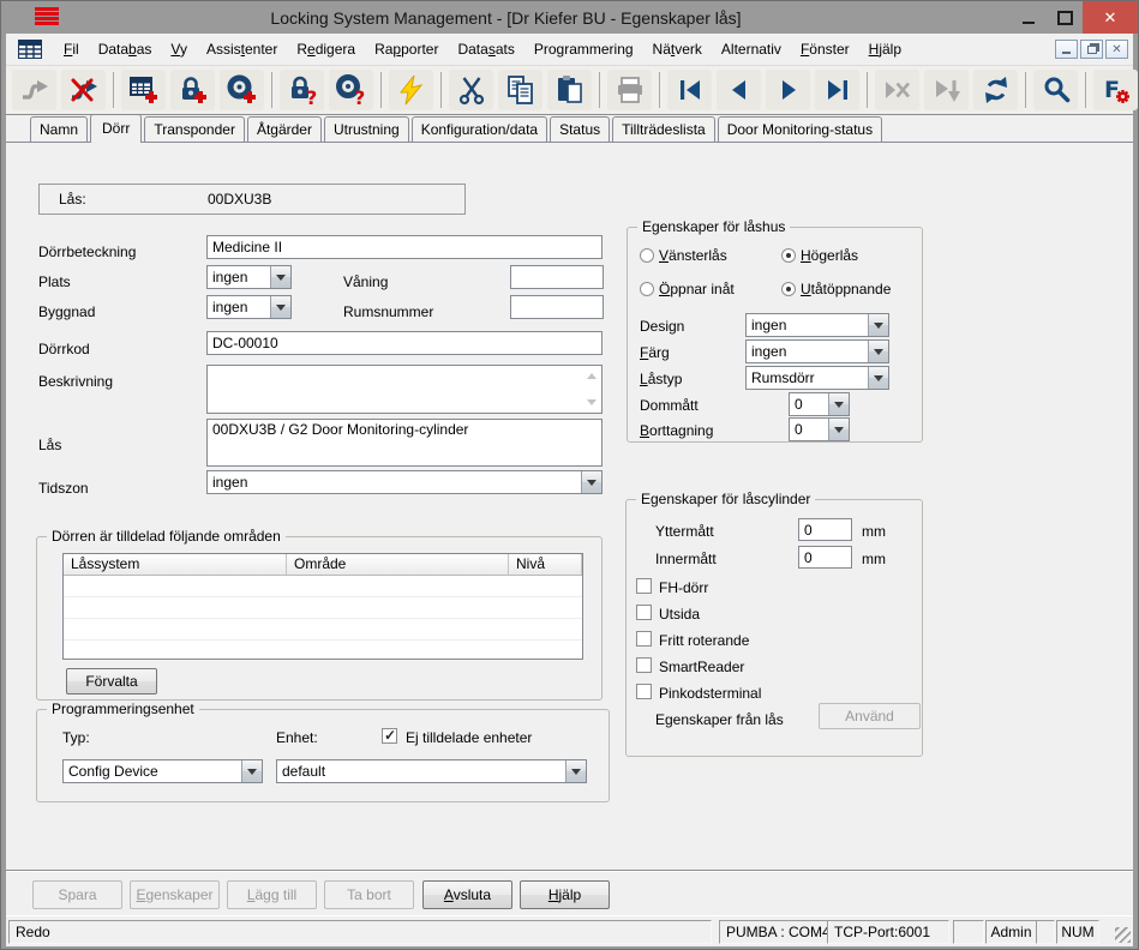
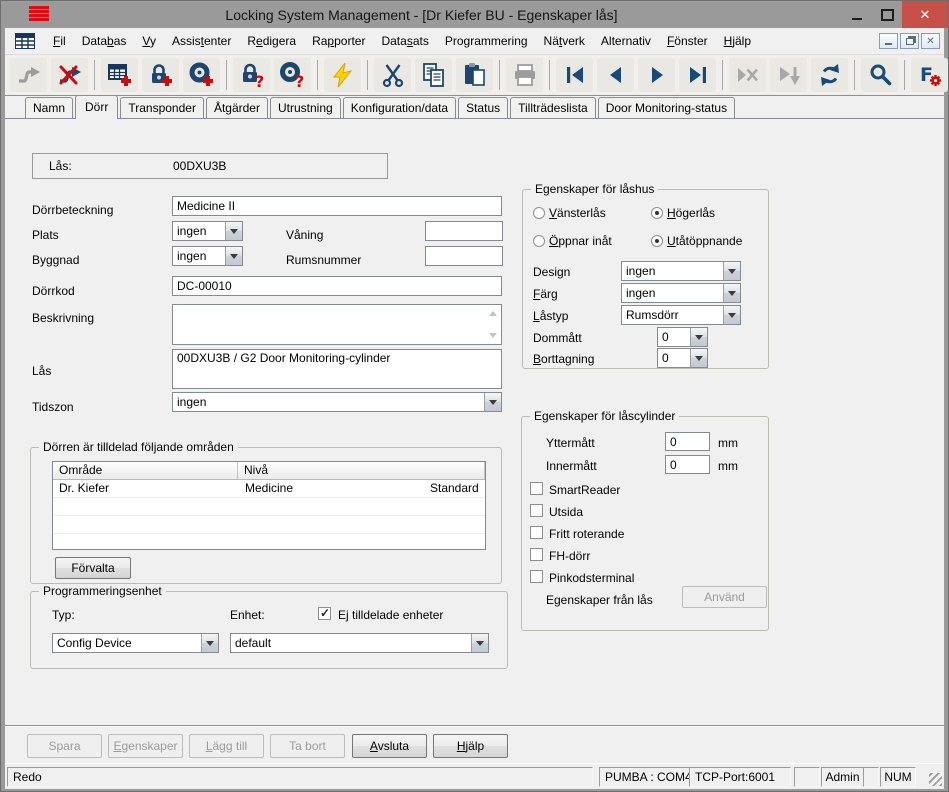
  Locking System Management - [Dr Kiefer BU - Egenskaper lås]
  Fil
  Databas
  Vy
  Assistenter
  Redigera
  Rapporter
  Datasats
  Programmering
  Nätverk
  Alternativ
  Fönster
  Hjälp
  ?
  ?
  F
  Namn
  Dörr
  Transponder
  Åtgärder
  Utrustning
  Konfiguration/data
  Status
  Tillträdeslista
  Door Monitoring-status
  Lås:
  00DXU3B
  Dörrbeteckning
  Plats
  Byggnad
  Dörrkod
  Beskrivning
  Lås
  Tidszon
  Våning
  Rumsnummer
  Medicine II
  ingen
  ingen
  DC-00010
  00DXU3B / G2 Door Monitoring-cylinder
  ingen
  Dörren är tilldelad följande områden
- Låssystem
  Område
  Nivå
+ Dr. Kiefer
+ Medicine
+ Standard
  Förvalta
  Programmeringsenhet
  Typ:
  Enhet:
  Ej tilldelade enheter
  Config Device
  default
  Egenskaper för låshus
  Vänsterlås
  Högerlås
  Öppnar inåt
  Utåtöppnande
  Design
  ingen
  Färg
  ingen
  Låstyp
  Rumsdörr
  Dommått
  0
  Borttagning
  0
  Egenskaper för låscylinder
  Yttermått
  0
  mm
  Innermått
  0
  mm
- FH-dörr
+ SmartReader
  Utsida
  Fritt roterande
- SmartReader
+ FH-dörr
  Pinkodsterminal
  Egenskaper från lås
  Använd
  Spara
  Egenskaper
  Lägg till
  Ta bort
  Avsluta
  Hjälp
  Redo
  PUMBA : COM4
  TCP-Port:6001
  Admin
  NUM
